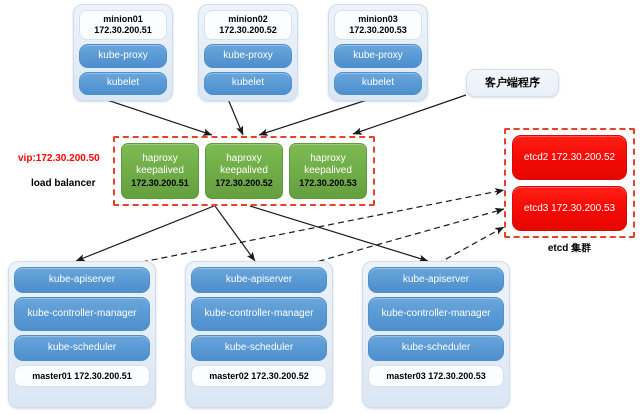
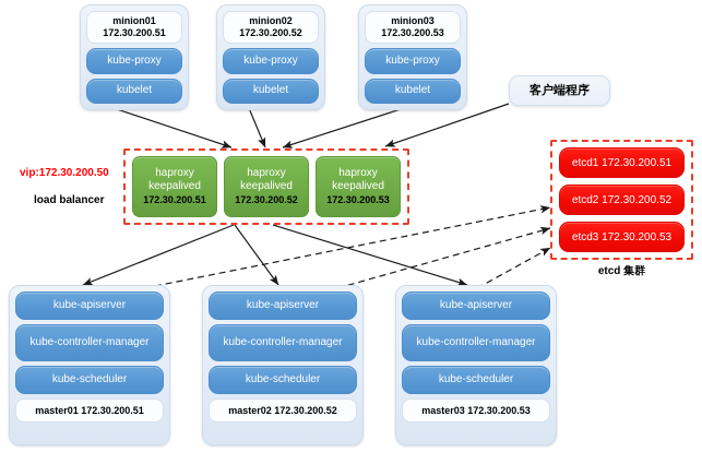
  minion01
  172.30.200.51
  kube-proxy
  kubelet
  minion02
  172.30.200.52
  kube-proxy
  kubelet
  minion03
  172.30.200.53
  kube-proxy
  kubelet
  客户端程序
  haproxy
  keepalived
  172.30.200.51
  haproxy
  keepalived
  172.30.200.52
  haproxy
  keepalived
  172.30.200.53
  vip:172.30.200.50
  load balancer
+ etcd1 172.30.200.51
  etcd2 172.30.200.52
  etcd3 172.30.200.53
  etcd 集群
  kube-apiserver
  kube-controller-manager
  kube-scheduler
  master01 172.30.200.51
  kube-apiserver
  kube-controller-manager
  kube-scheduler
  master02 172.30.200.52
  kube-apiserver
  kube-controller-manager
  kube-scheduler
  master03 172.30.200.53
